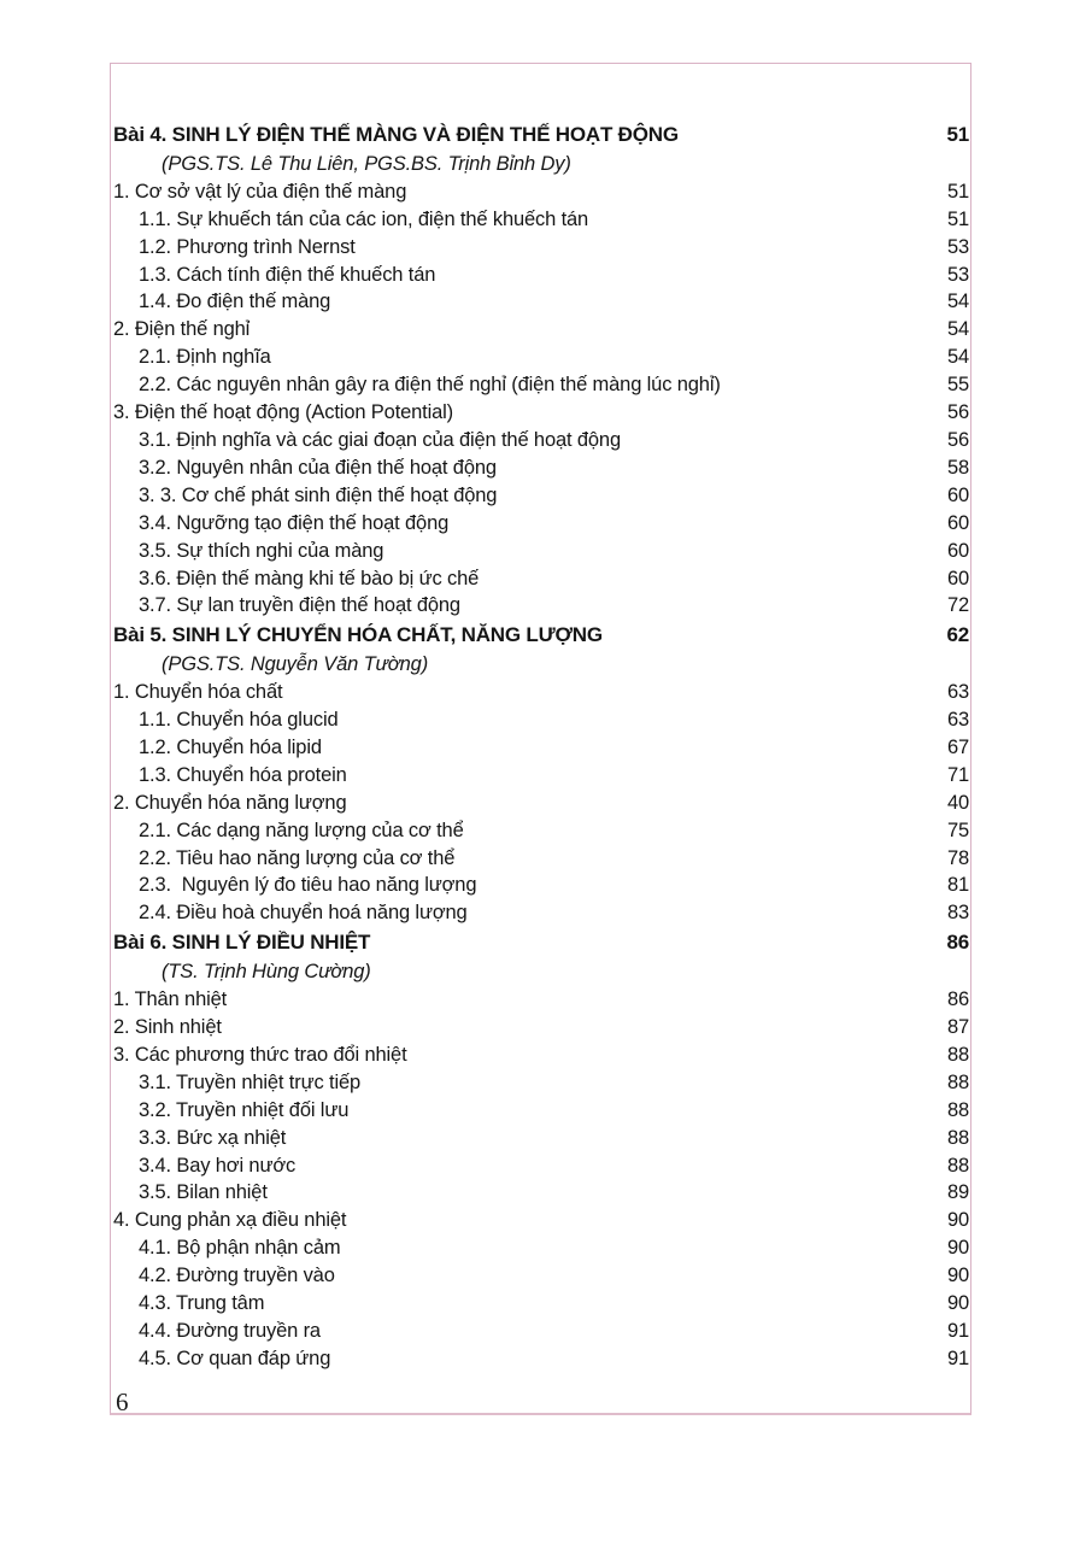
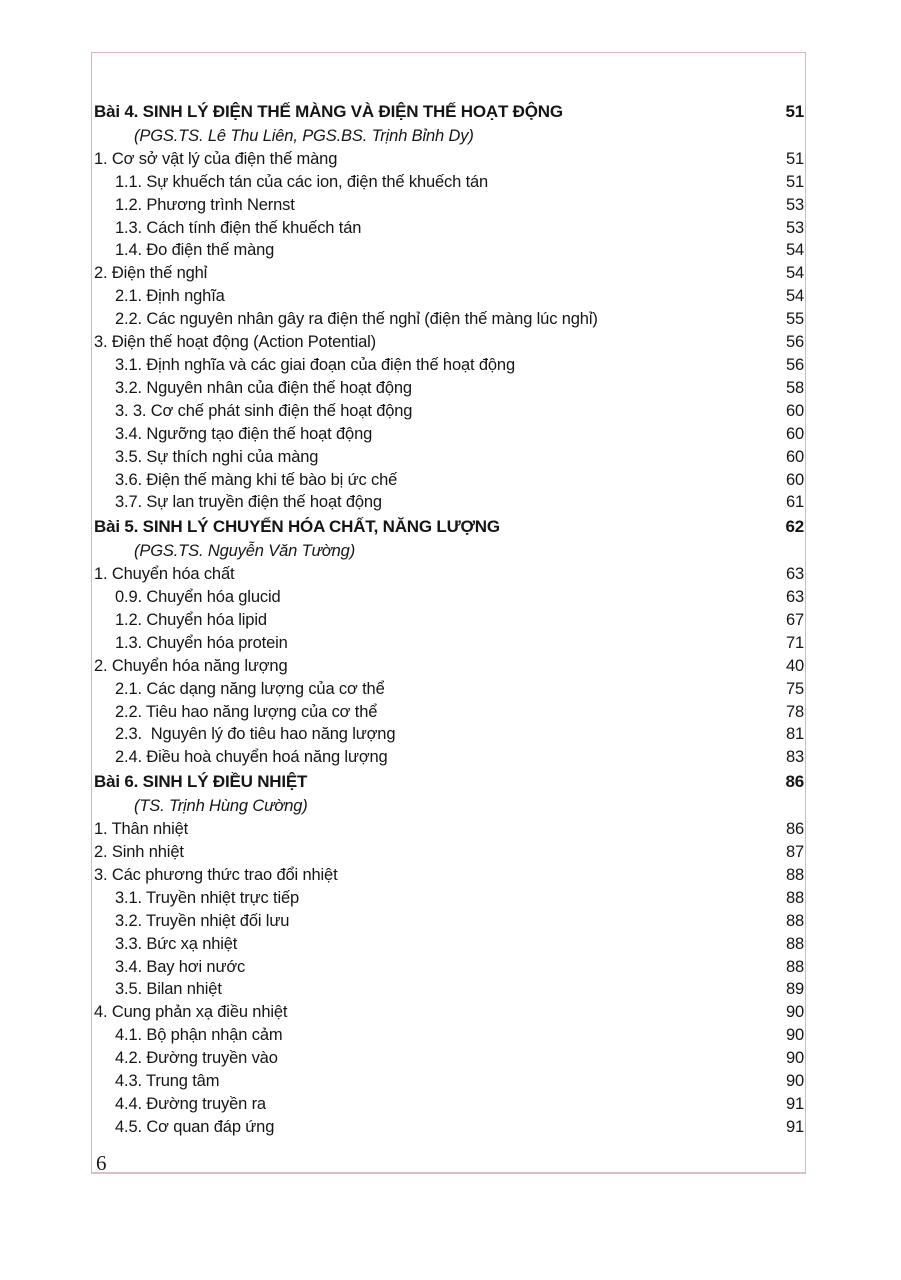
  Bài 4. SINH LÝ ĐIỆN THẾ MÀNG VÀ ĐIỆN THẾ HOẠT ĐỘNG
  51
  (PGS.TS. Lê Thu Liên, PGS.BS. Trịnh Bỉnh Dy)
  1. Cơ sở vật lý của điện thế màng
  51
  1.1. Sự khuếch tán của các ion, điện thế khuếch tán
  51
  1.2. Phương trình Nernst
  53
  1.3. Cách tính điện thế khuếch tán
  53
  1.4. Đo điện thế màng
  54
  2. Điện thế nghỉ
  54
  2.1. Định nghĩa
  54
  2.2. Các nguyên nhân gây ra điện thế nghỉ (điện thế màng lúc nghỉ)
  55
  3. Điện thế hoạt động (Action Potential)
  56
  3.1. Định nghĩa và các giai đoạn của điện thế hoạt động
  56
  3.2. Nguyên nhân của điện thế hoạt động
  58
  3. 3. Cơ chế phát sinh điện thế hoạt động
  60
  3.4. Ngưỡng tạo điện thế hoạt động
  60
  3.5. Sự thích nghi của màng
  60
  3.6. Điện thế màng khi tế bào bị ức chế
  60
  3.7. Sự lan truyền điện thế hoạt động
- 72
+ 61
  Bài 5. SINH LÝ CHUYỂN HÓA CHẤT, NĂNG LƯỢNG
  62
  (PGS.TS. Nguyễn Văn Tường)
  1. Chuyển hóa chất
  63
- 1.1. Chuyển hóa glucid
+ 0.9. Chuyển hóa glucid
  63
  1.2. Chuyển hóa lipid
  67
  1.3. Chuyển hóa protein
  71
  2. Chuyển hóa năng lượng
  40
  2.1. Các dạng năng lượng của cơ thể
  75
  2.2. Tiêu hao năng lượng của cơ thể
  78
  2.3. Nguyên lý đo tiêu hao năng lượng
  81
  2.4. Điều hoà chuyển hoá năng lượng
  83
  Bài 6. SINH LÝ ĐIỀU NHIỆT
  86
  (TS. Trịnh Hùng Cường)
  1. Thân nhiệt
  86
  2. Sinh nhiệt
  87
  3. Các phương thức trao đổi nhiệt
  88
  3.1. Truyền nhiệt trực tiếp
  88
  3.2. Truyền nhiệt đối lưu
  88
  3.3. Bức xạ nhiệt
  88
  3.4. Bay hơi nước
  88
  3.5. Bilan nhiệt
  89
  4. Cung phản xạ điều nhiệt
  90
  4.1. Bộ phận nhận cảm
  90
  4.2. Đường truyền vào
  90
  4.3. Trung tâm
  90
  4.4. Đường truyền ra
  91
  4.5. Cơ quan đáp ứng
  91
  6
